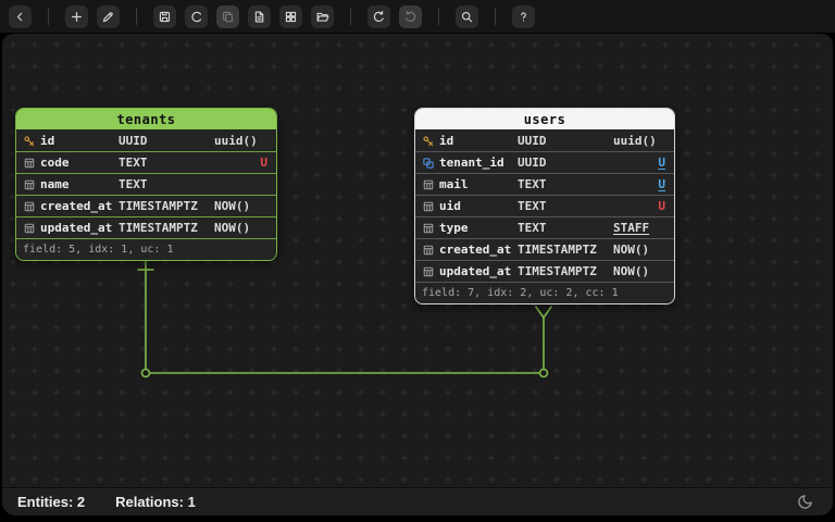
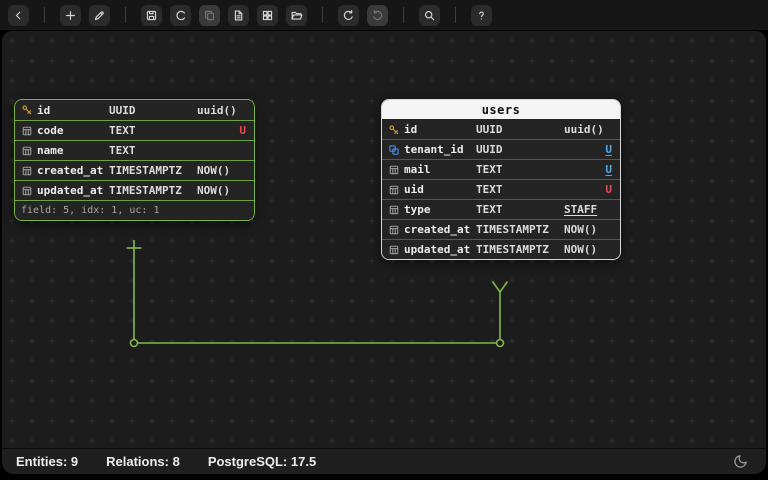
- tenants
  id
  UUID
  uuid()
  code
  TEXT
  U
  name
  TEXT
  created_at
  TIMESTAMPTZ
  NOW()
  updated_at
  TIMESTAMPTZ
  NOW()
  field: 5, idx: 1, uc: 1
  users
  id
  UUID
  uuid()
  tenant_id
  UUID
  U
  mail
  TEXT
  U
  uid
  TEXT
  U
  type
  TEXT
  STAFF
  created_at
  TIMESTAMPTZ
  NOW()
  updated_at
  TIMESTAMPTZ
  NOW()
- field: 7, idx: 2, uc: 2, cc: 1
- Entities: 2
+ Entities: 9
- Relations: 1
+ Relations: 8
+ PostgreSQL: 17.5
